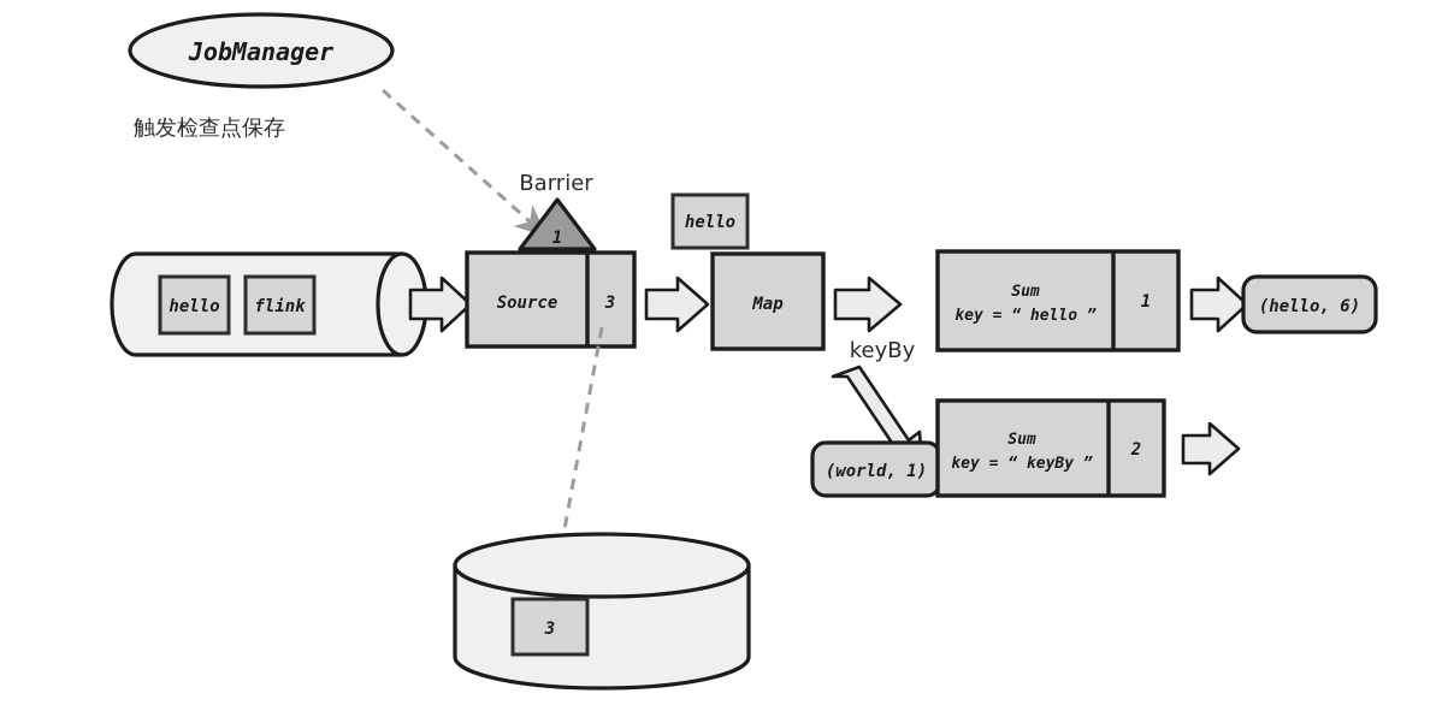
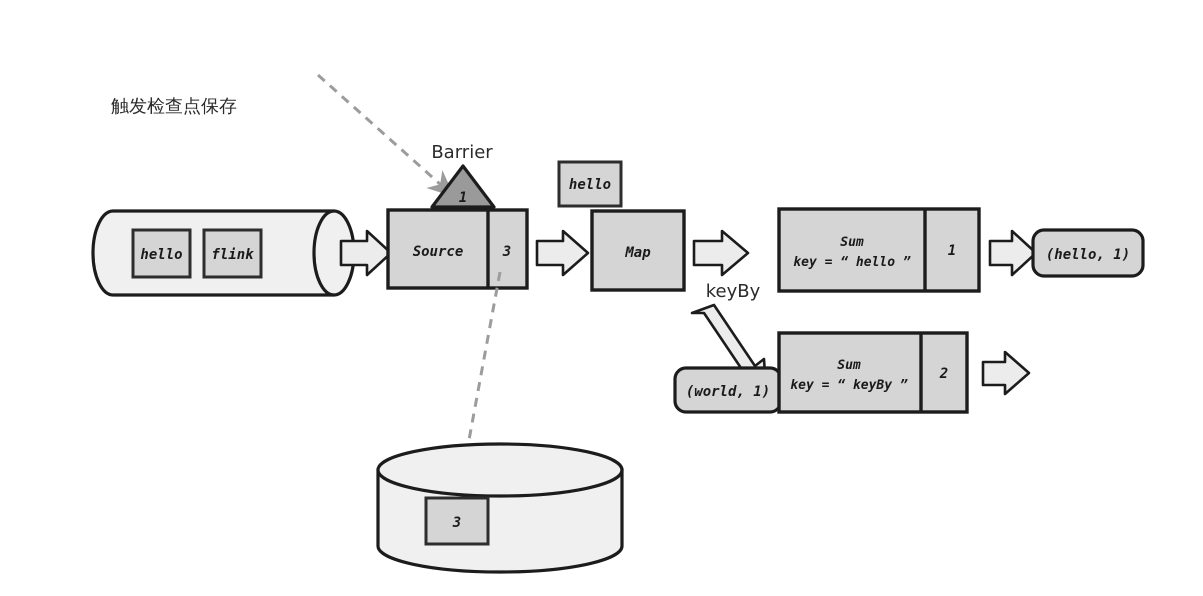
- JobManager
  触发检查点保存
  hello
  flink
  Barrier
  1
  Source
  3
  hello
  Map
  keyBy
  Sum
  key = “ hello ”
  1
- (hello, 6)
+ (hello, 1)
  (world, 1)
  Sum
  key = “ keyBy ”
  2
  3
